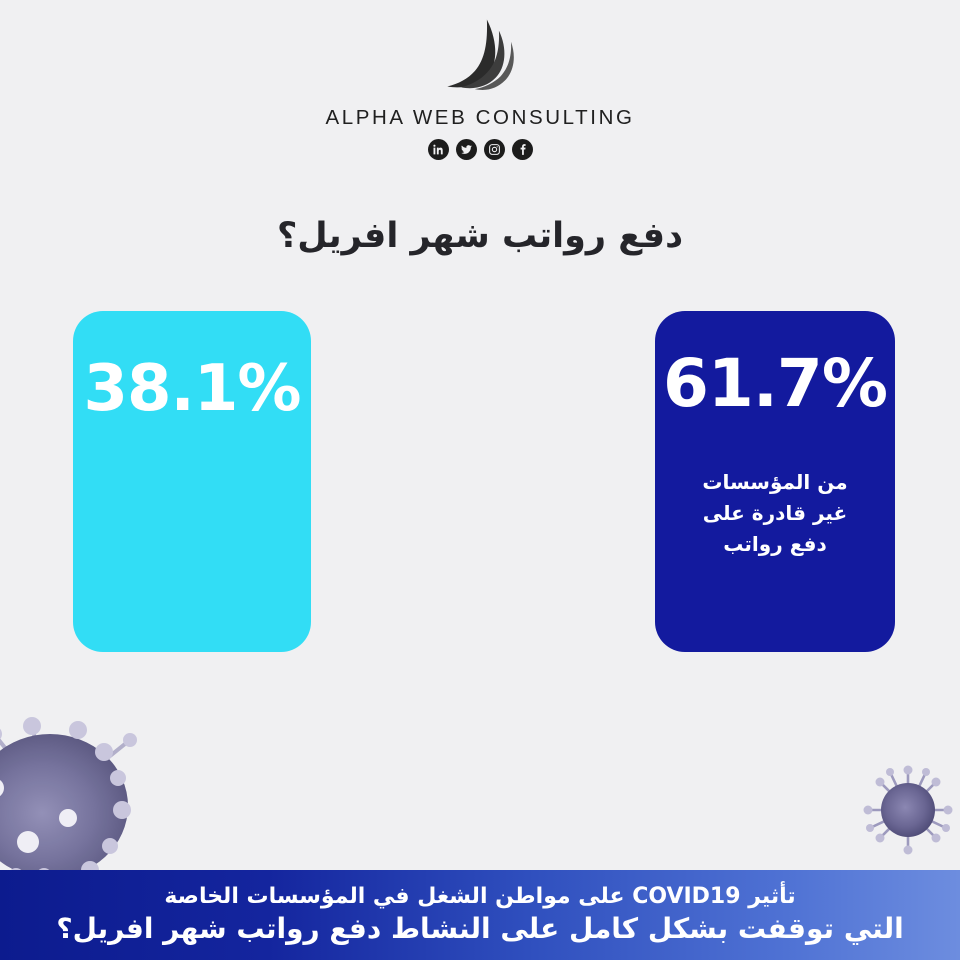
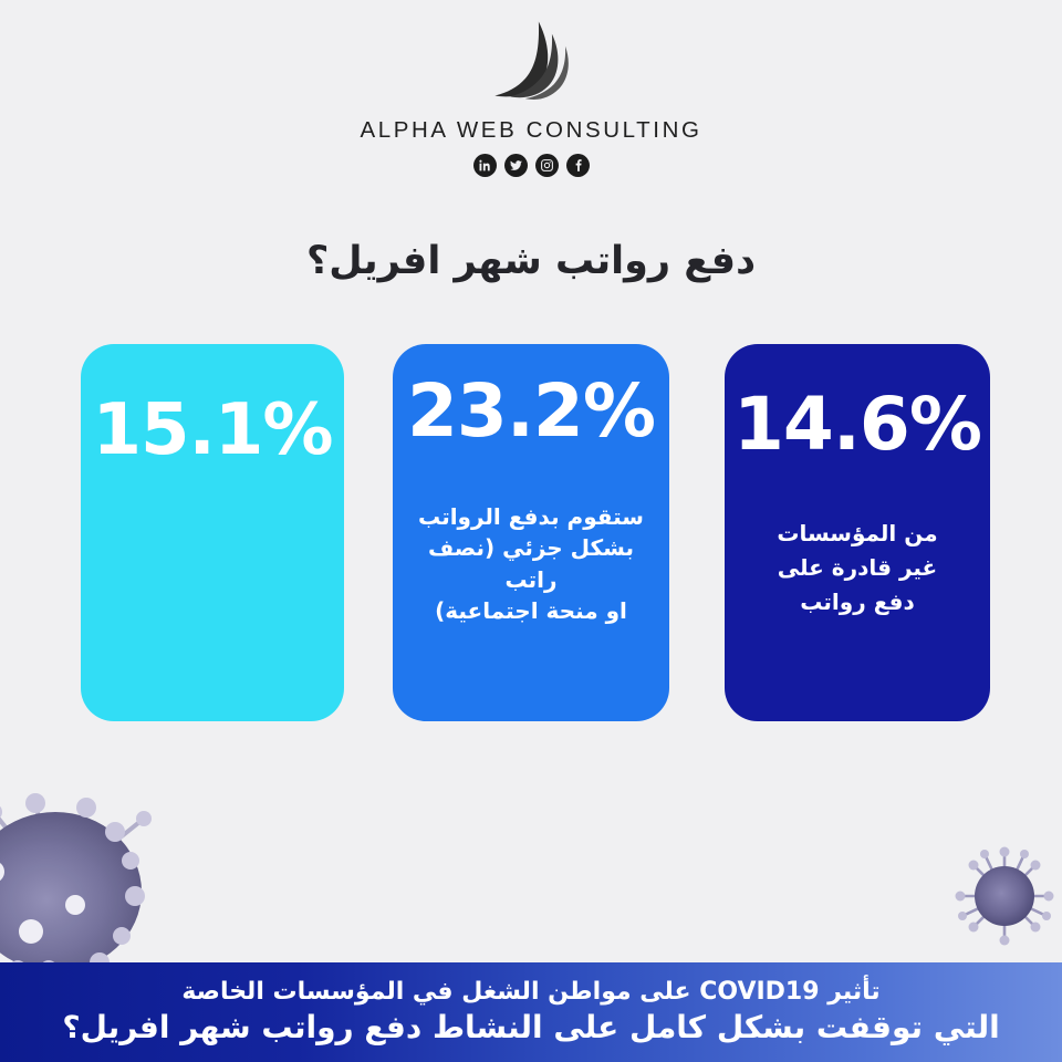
  ALPHA WEB CONSULTING
  دفع رواتب شهر افريل؟
- 38.1%
+ 15.1%
+ 23.2%
+ ستقوم بدفع الرواتب
+ بشكل جزئي (نصف راتب
+ او منحة اجتماعية)
- 61.7%
+ 14.6%
  من المؤسسات
  غير قادرة على
  دفع رواتب
  تأثير COVID19 على مواطن الشغل في المؤسسات الخاصة
  التي توقفت بشكل كامل على النشاط دفع رواتب شهر افريل؟
